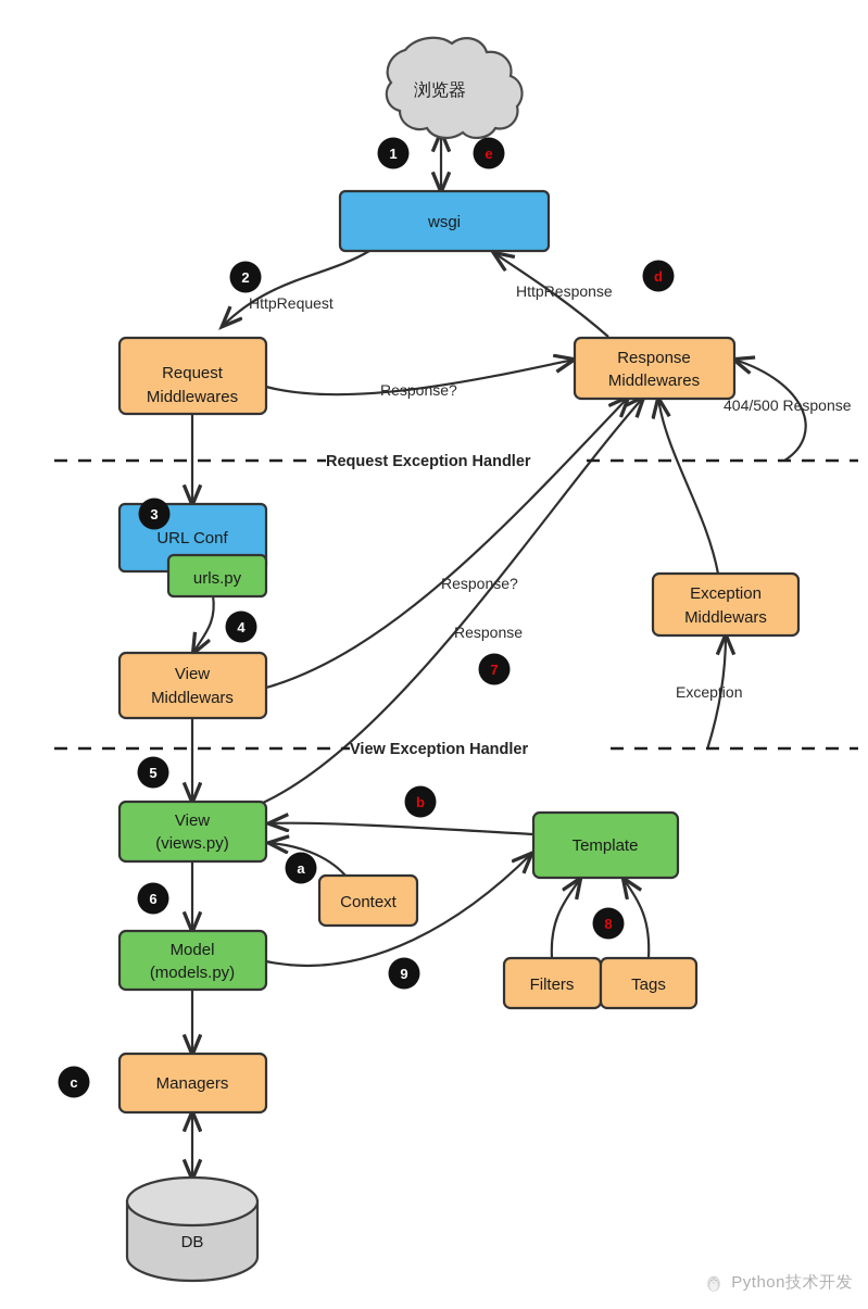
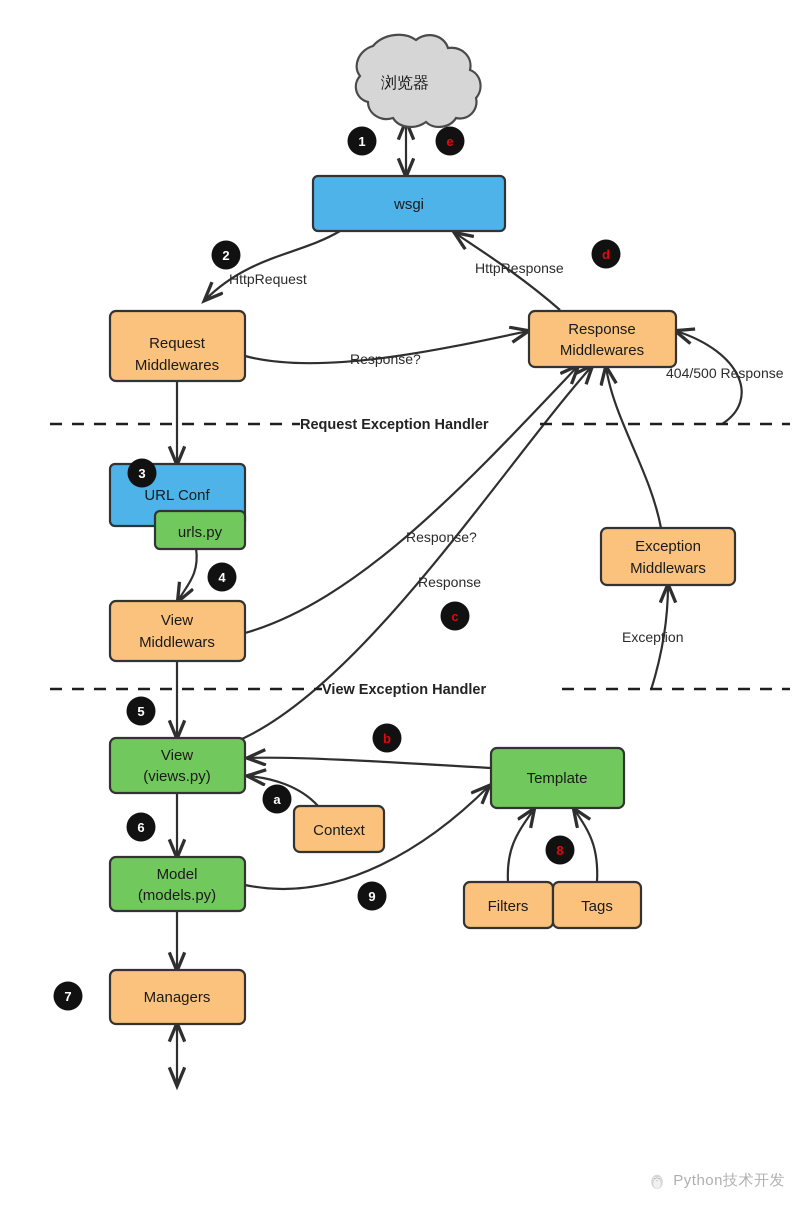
  Request Exception Handler
  View Exception Handler
  浏览器
  wsgi
  Request
  Middlewares
  Response
  Middlewares
  URL Conf
  urls.py
  View
  Middlewars
  Exception
  Middlewars
  View
  (views.py)
  Context
  Template
  Model
  (models.py)
  Filters
  Tags
  Managers
- DB
  HttpRequest
  HttpResponse
  Response?
  404/500 Response
  Response?
  Response
  Exception
  1
  e
  2
  d
  3
  4
- 7
+ c
  5
  b
  a
  6
  8
  9
- c
+ 7
  Python技术开发
